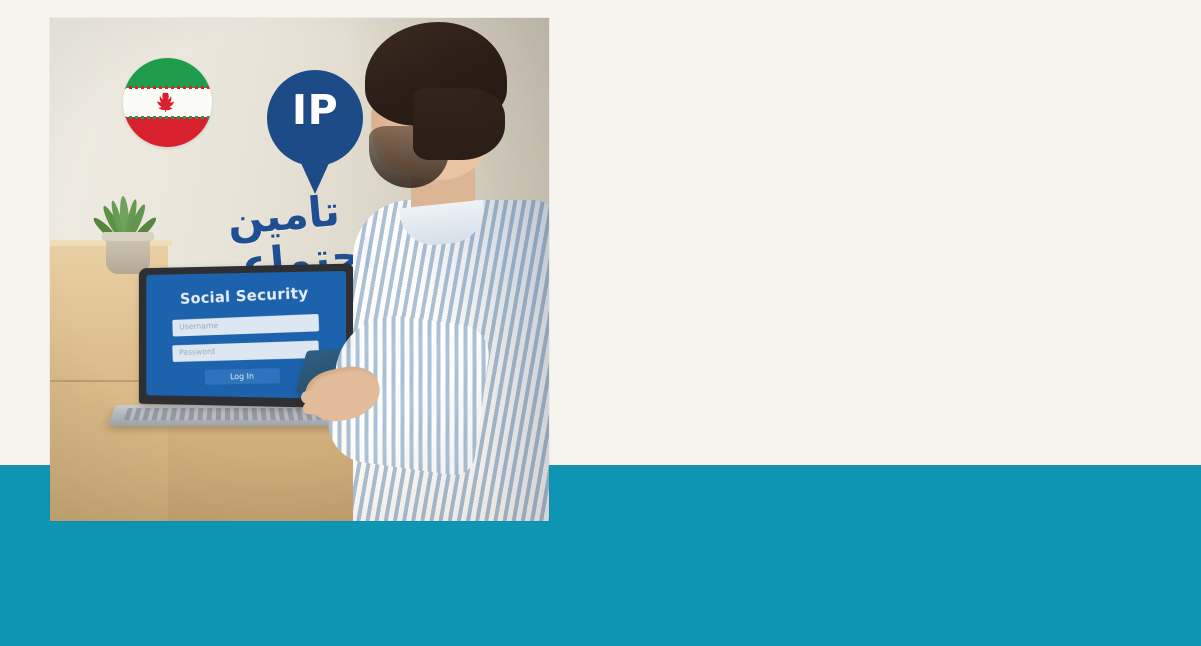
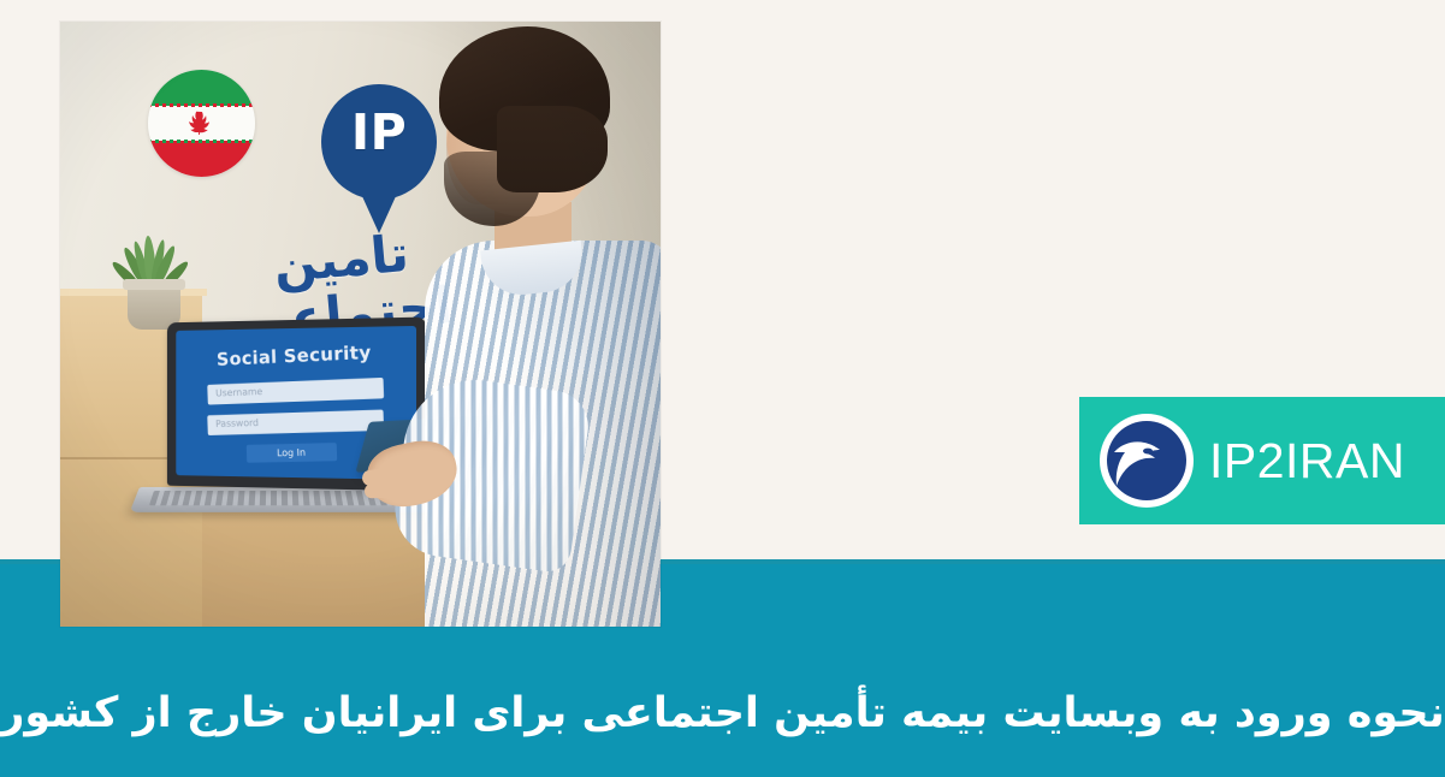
+ IP2IRAN
+ نحوه ورود به وبسایت بیمه تأمین اجتماعی برای ایرانیان خارج از کشور
